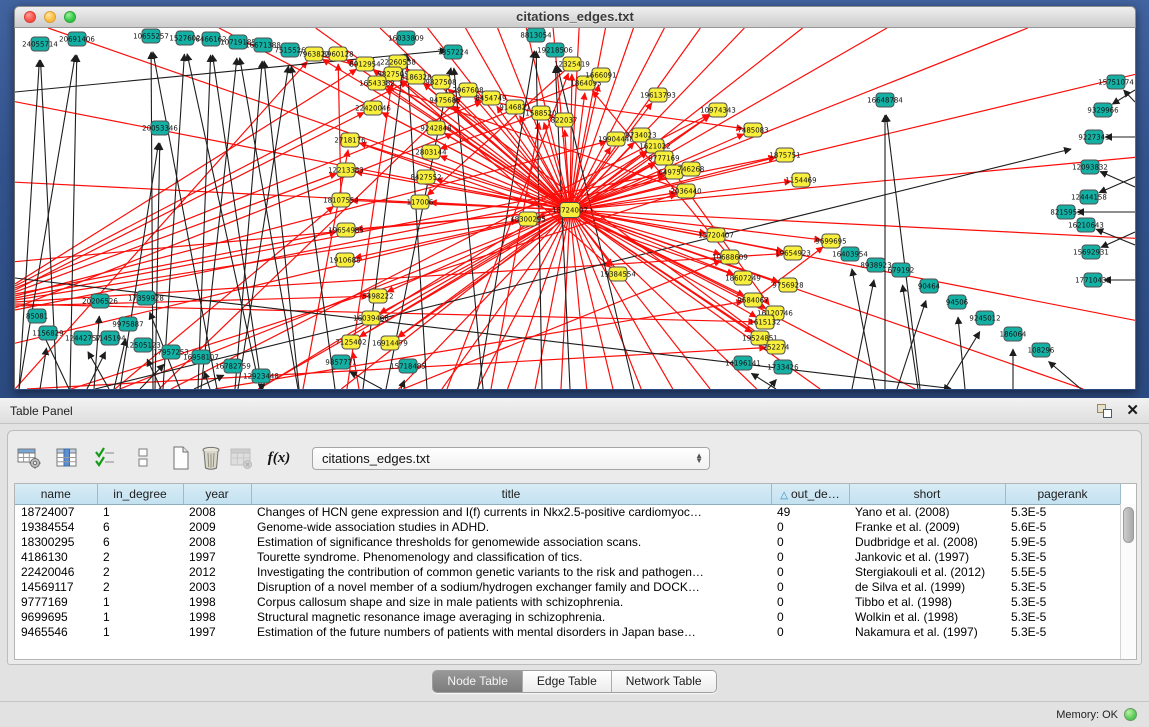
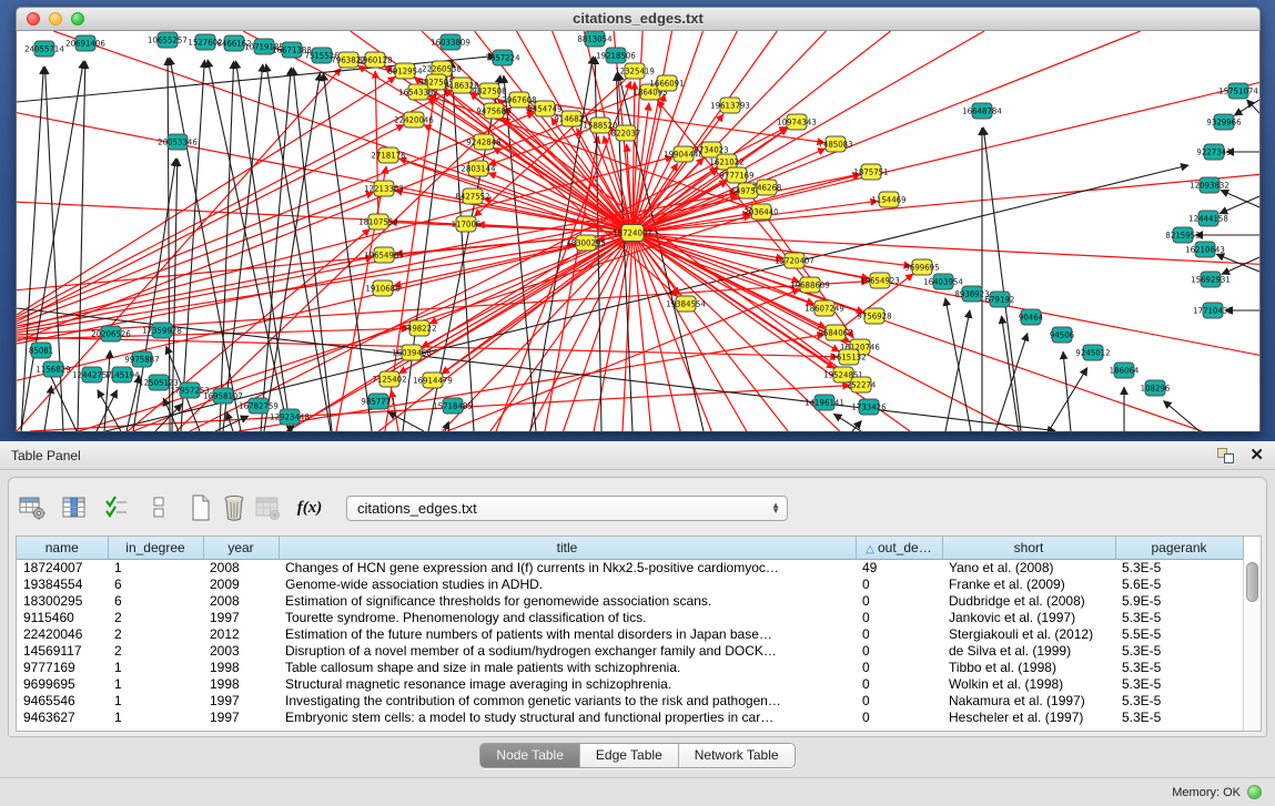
  citations_edges.txt
  24055714
  20691406
  10655257
  1527602
  6466162
  1071918
  16671388
  7515526
  16033809
  7357224
  8813054
  19218506
  20053346
  16648784
  15751074
  9329966
  9227343
  12093832
  12444158
  8215953
  16210643
  17710433
  20206526
  17359928
  9975887
  12442757
  1145194
  12505123
  17957253
  16958107
  16782759
  12923448
  9857771
  15718485
  14196141
  1733426
  8938923
  679192
  90464
  94506
  9245012
  186064
  108296
  1156829
  85081
  7963822
  8960128
  8912954
  22260538
  9827505
  16543382
  8186328
  9827508
  2967608
  9475685
  8454749
  9146821
  1588520
  822037
  22420046
  9242848
  2718176
  2803144
  12213383
  8427552
  18107554
  117006
  19654985
  1910688
  12325419
  1864093
  1990444
  9734023
  1621022
  9777169
  64975
  746268
  2036440
  19384554
  18300295
  15720407
  18607249
  9756928
  9684067
  16120746
  1615132
  19524851
  252274
  9699695
  5498222
  16039468
  7125402
  16914479
  1666091
  19613793
  10974343
  7485083
  1875751
  1154469
  18724007
  Table Panel
  ✕
  f(x)
  citations_edges.txt
  ▲
  ▼
  name	in_degree	year	title	△ out_de…	short	pagerank
  18724007	1	2008	Changes of HCN gene expression and I(f) currents in Nkx2.5-positive cardiomyoc…	49	Yano et al. (2008)	5.3E-5
  19384554	6	2009	Genome-wide association studies in ADHD.	0	Franke et al. (2009)	5.6E-5
  18300295	6	2008	Estimation of significance thresholds for genomewide association scans.	0	Dudbridge et al. (2008)	5.9E-5
- 4186130	2	1997	Tourette syndrome. Phenomenology and classification of tics.	0	Jankovic et al. (1997)	5.3E-5
+ 9115460	2	1997	Tourette syndrome. Phenomenology and classification of tics.	0	Jankovic et al. (1997)	5.3E-5
- 22420046	2	2012	Investigating the contribution of common genetic variants to the risk and pathogen…	0	Stergiakouli et al. (2012)	5.5E-5
+ 22420046	2	2012	Estimation of the future numbers of patients with mental disorders in Japan base…	0	Stergiakouli et al. (2012)	5.5E-5
  14569117	2	2003	Disruption of a novel member of a sodium/hydrogen exchanger family and DOCK…	0	de Silva et al. (1999)	5.3E-5
- 9777169	1	1998	Corpus callosum shape and size in male patients with schizophrenia.	0	Tibbo et al. (1998)	5.3E-5
+ 9777169	1	1998	Table callosum shape and size in male patients with schizophrenia.	0	Tibbo et al. (1998)	5.3E-5
  9699695	1	1998	Structural magnetic resonance image averaging in schizophrenia.	0	Wolkin et al. (1998)	5.3E-5
- 9465546	1	1997	Estimation of the future numbers of patients with mental disorders in Japan base…	0	Nakamura et al. (1997)	5.3E-5
+ 9465546	1	1997	Investigating the contribution of common genetic variants to the risk and pathogen…	0	Nakamura et al. (1997)	5.3E-5
+ 9463627	1	1997	Embryonic stem cells: a model to study structural and functional properties in car…	0	Hescheler et al. (1997)	5.3E-5
  Node Table
  Edge Table
  Network Table
  Memory: OK
